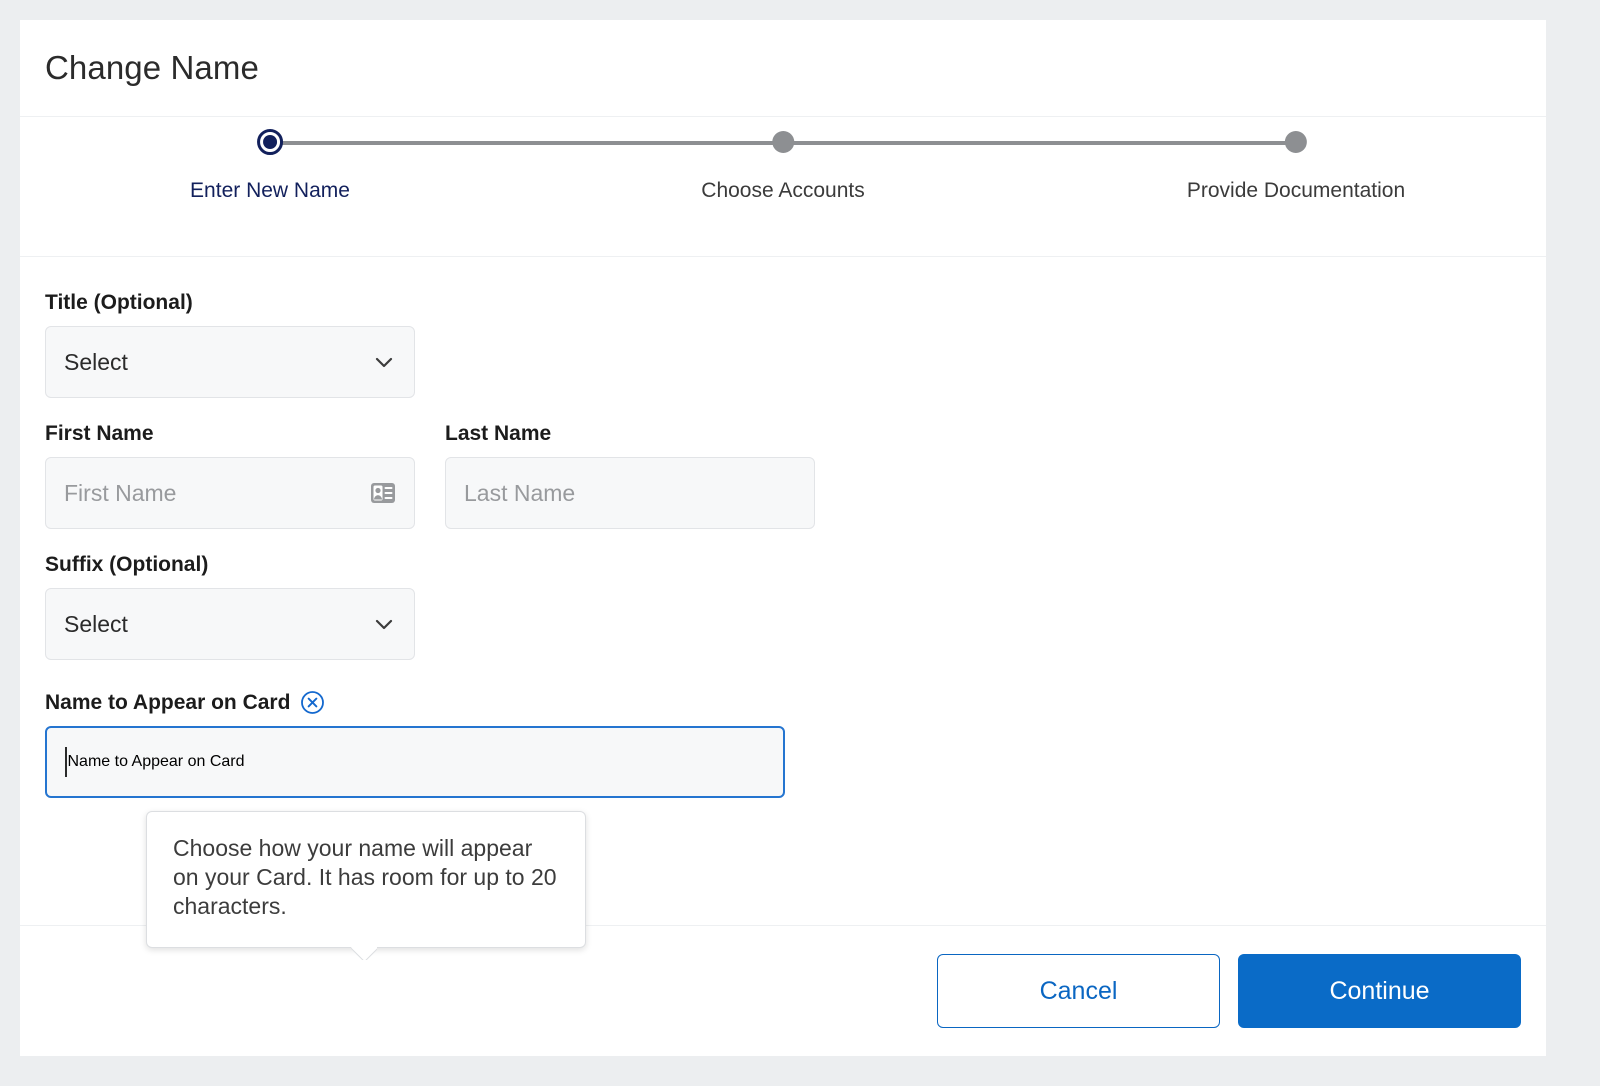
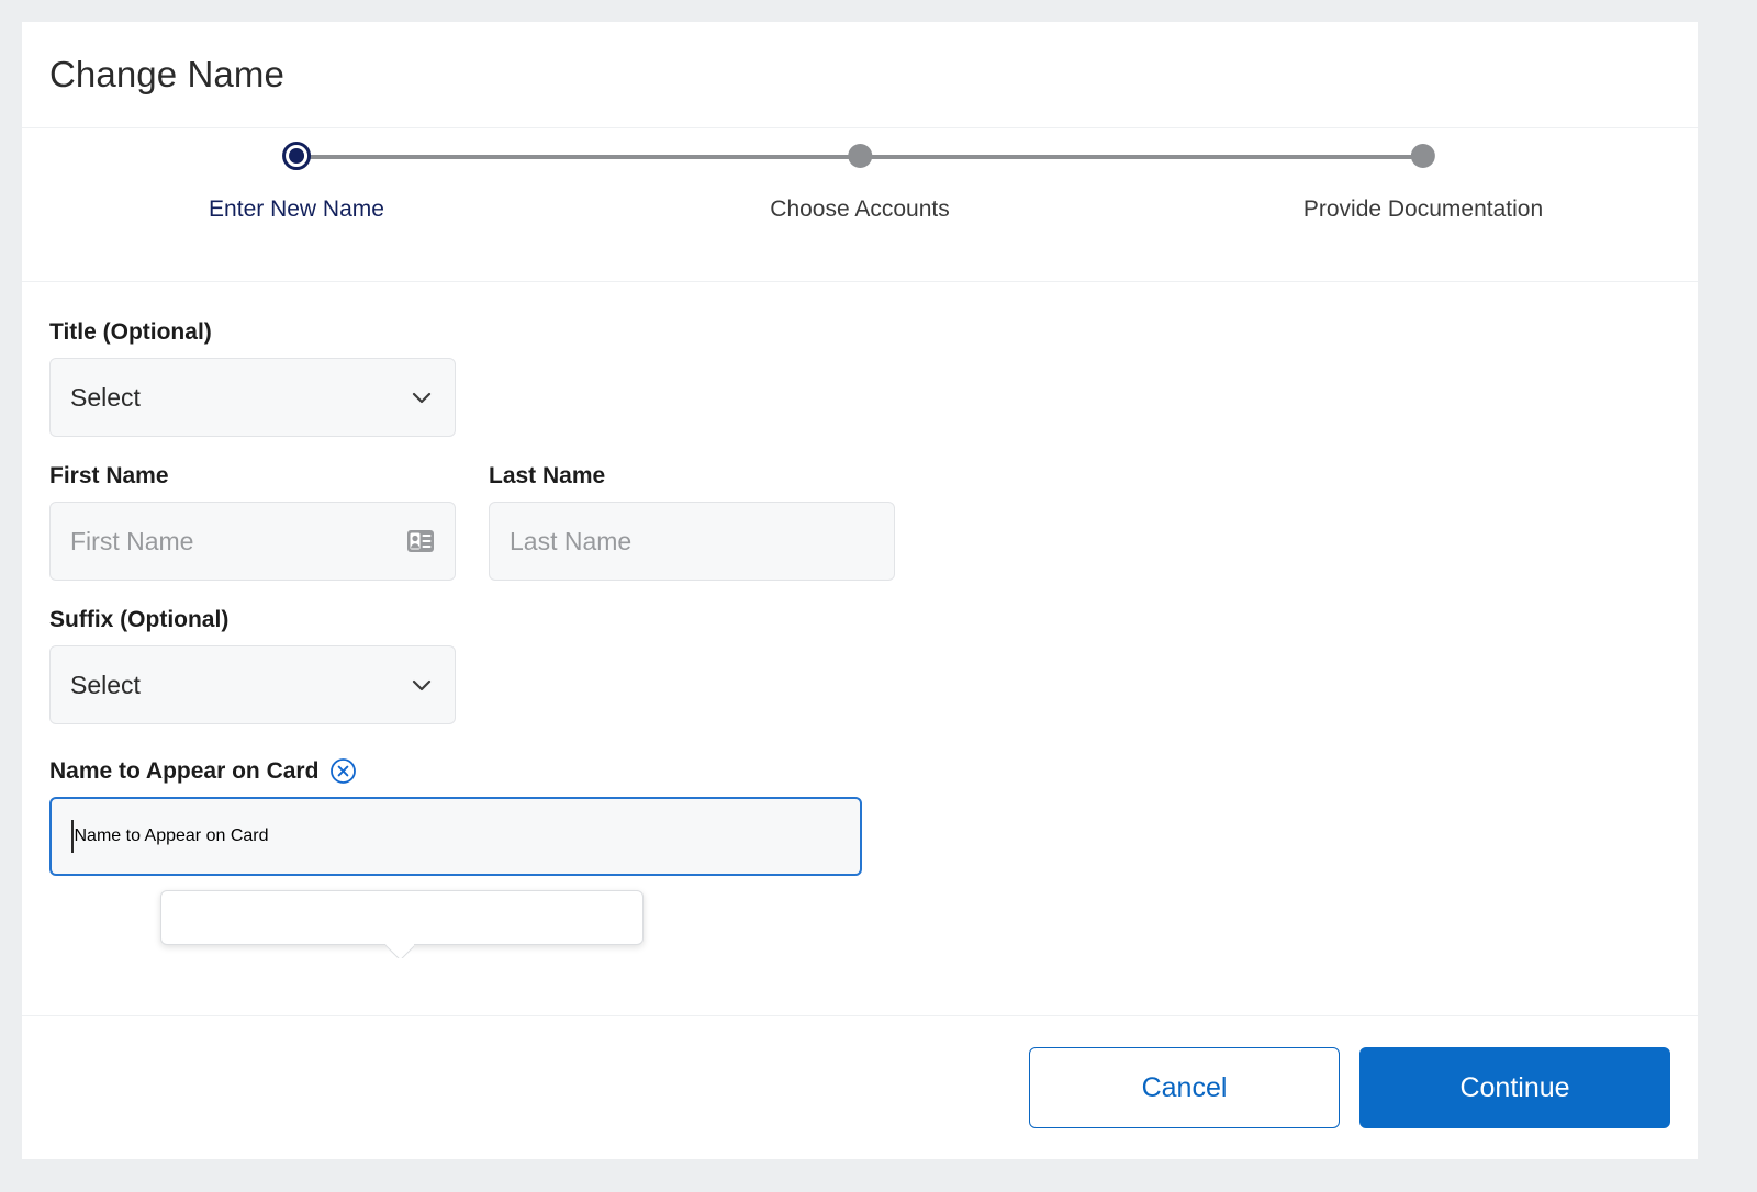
  Change Name
  Enter New Name
  Choose Accounts
  Provide Documentation
  Title (Optional)
  Select
  First Name
  First Name
  Last Name
  Last Name
  Suffix (Optional)
  Select
  Name to Appear on Card
  Name to Appear on Card
- Choose how your name will appear on your Card. It has room for up to 20 characters.
  Cancel
  Continue
